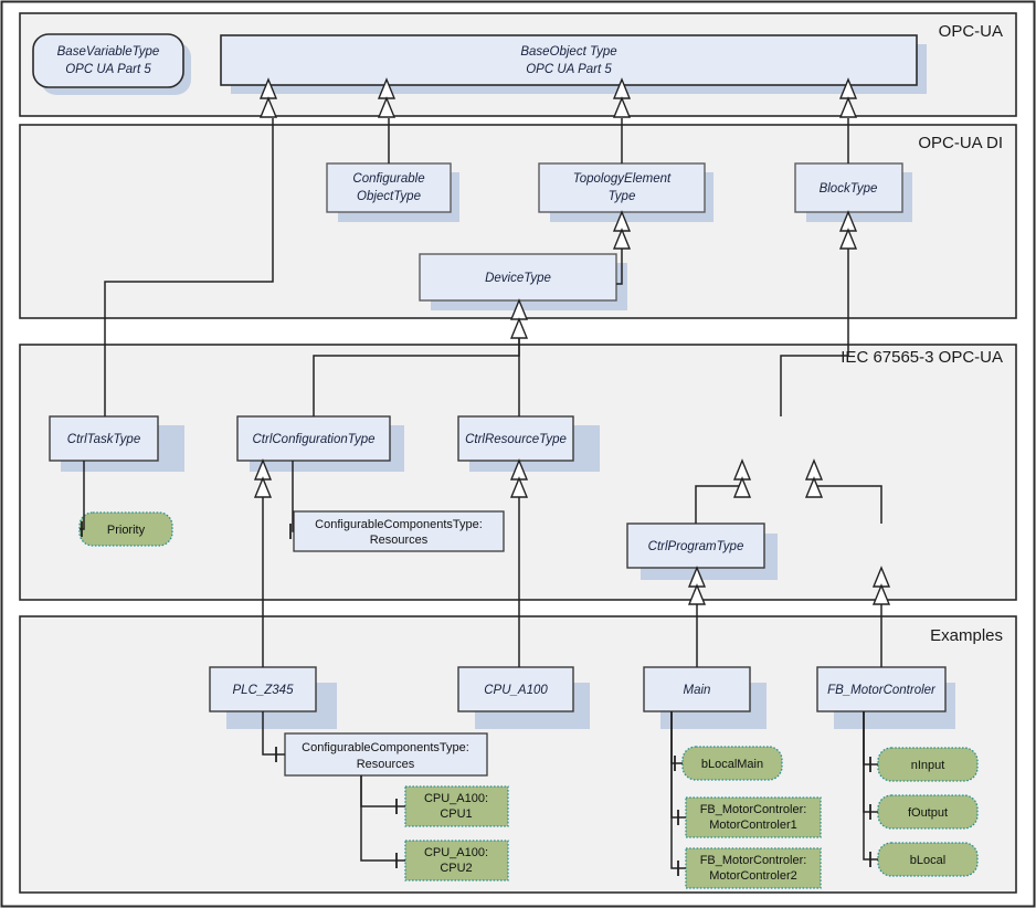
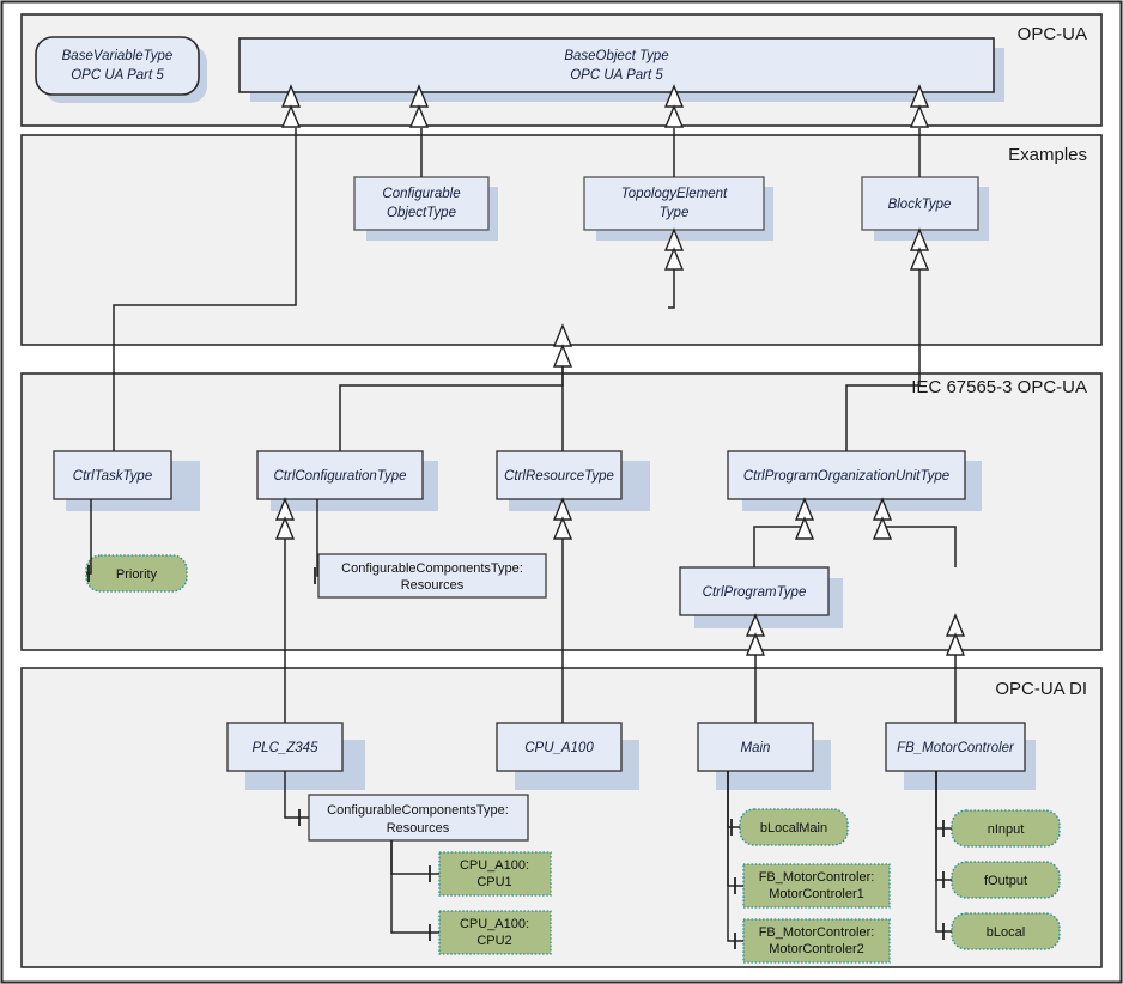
  OPC-UA
  BaseVariableType
  OPC UA Part 5
  BaseObject Type
  OPC UA Part 5
- OPC-UA DI
+ Examples
  Configurable
  ObjectType
  TopologyElement
  Type
  BlockType
- DeviceType
  IEC 67565-3 OPC-UA
  CtrlTaskType
  CtrlConfigurationType
  CtrlResourceType
+ CtrlProgramOrganizationUnitType
  CtrlProgramType
  ConfigurableComponentsType:
  Resources
  Priority
- Examples
+ OPC-UA DI
  PLC_Z345
  CPU_A100
  Main
  FB_MotorControler
  ConfigurableComponentsType:
  Resources
  CPU_A100:
  CPU1
  CPU_A100:
  CPU2
  bLocalMain
  FB_MotorControler:
  MotorControler1
  FB_MotorControler:
  MotorControler2
  nInput
  fOutput
  bLocal
